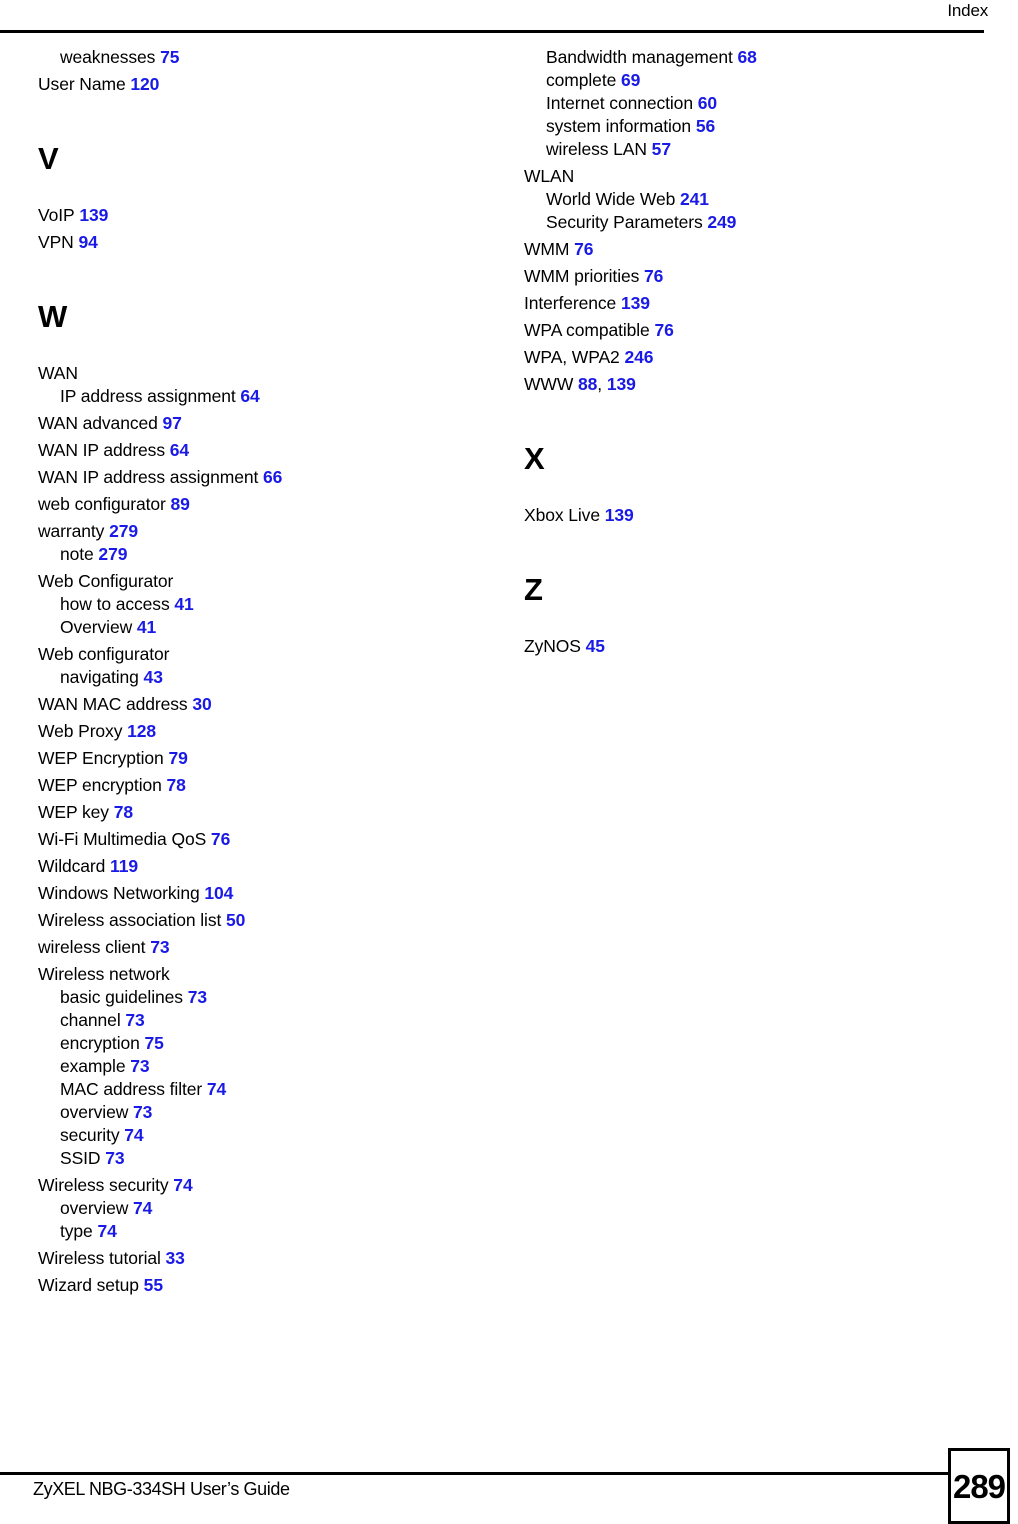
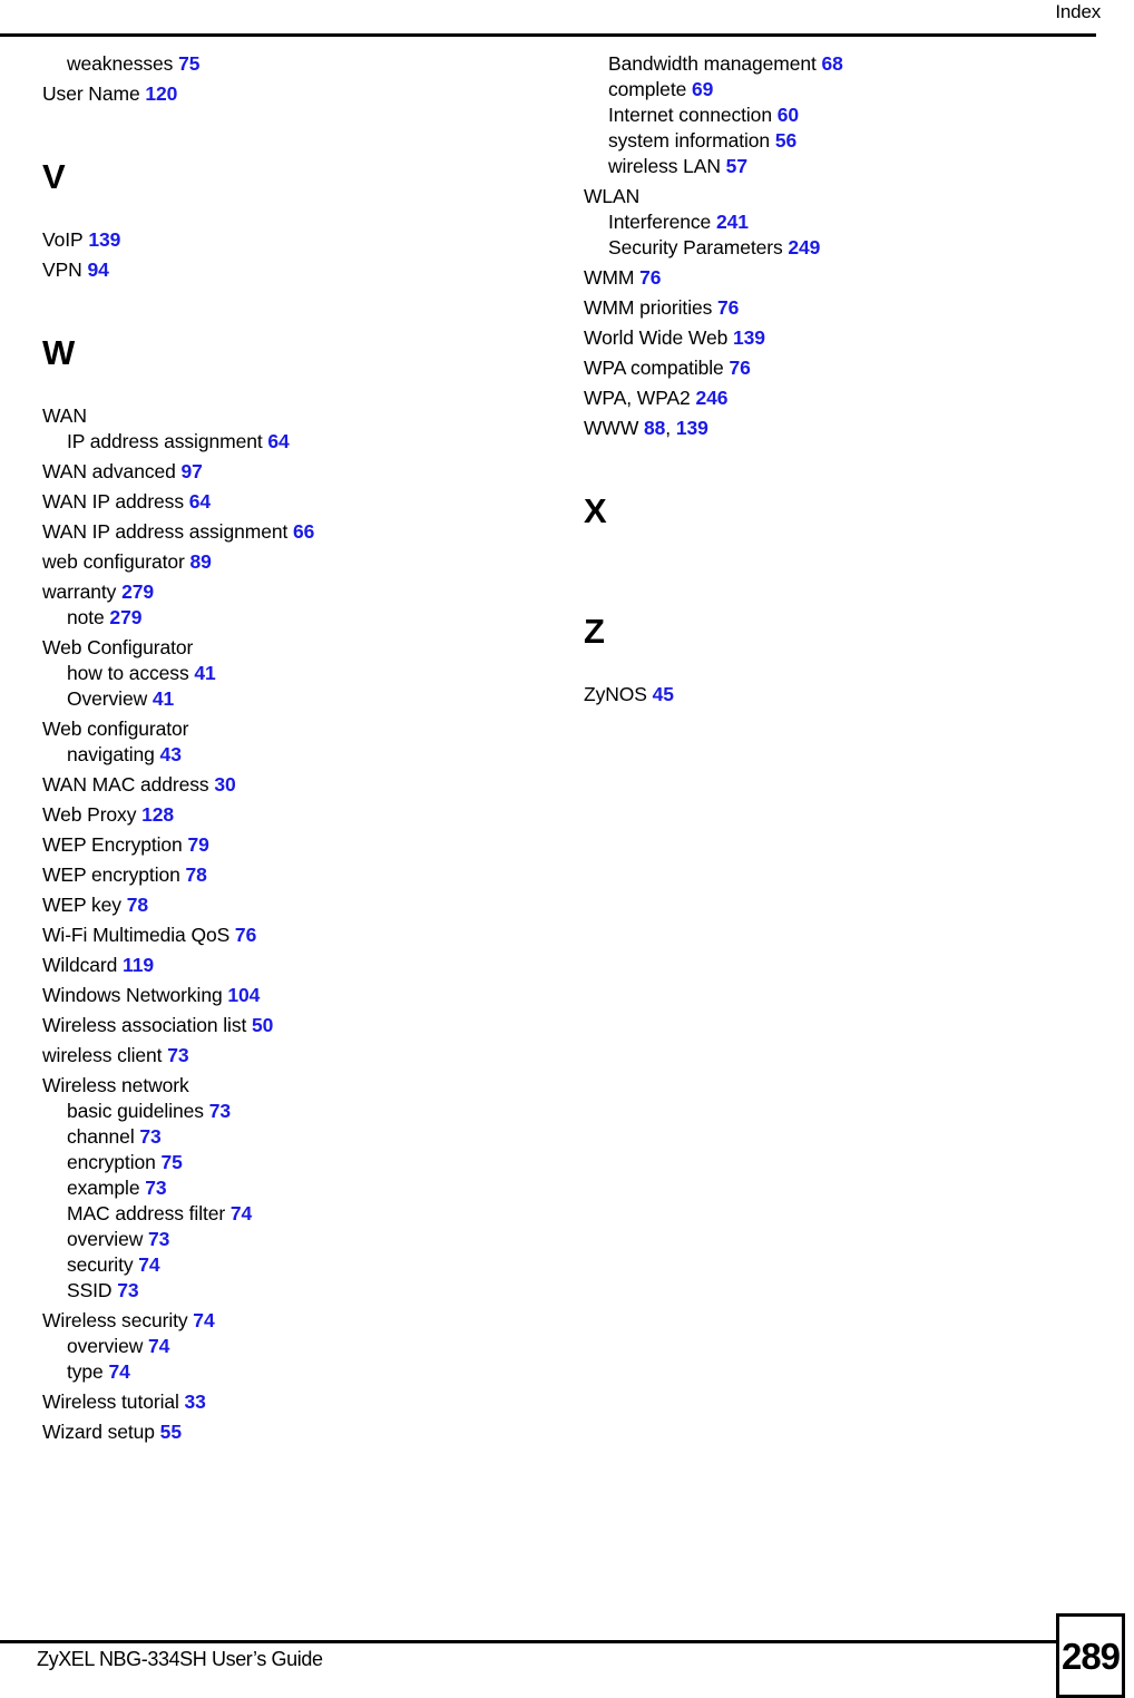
  Index
  weaknesses 75
  User Name 120
  V
  VoIP 139
  VPN 94
  W
  WAN
  IP address assignment 64
  WAN advanced 97
  WAN IP address 64
  WAN IP address assignment 66
  web configurator 89
  warranty 279
  note 279
  Web Configurator
  how to access 41
  Overview 41
  Web configurator
  navigating 43
  WAN MAC address 30
  Web Proxy 128
  WEP Encryption 79
  WEP encryption 78
  WEP key 78
  Wi-Fi Multimedia QoS 76
  Wildcard 119
  Windows Networking 104
  Wireless association list 50
  wireless client 73
  Wireless network
  basic guidelines 73
  channel 73
  encryption 75
  example 73
  MAC address filter 74
  overview 73
  security 74
  SSID 73
  Wireless security 74
  overview 74
  type 74
  Wireless tutorial 33
  Wizard setup 55
  Bandwidth management 68
  complete 69
  Internet connection 60
  system information 56
  wireless LAN 57
  WLAN
- World Wide Web 241
+ Interference 241
  Security Parameters 249
  WMM 76
  WMM priorities 76
- Interference 139
+ World Wide Web 139
  WPA compatible 76
  WPA, WPA2 246
  WWW 88, 139
  X
- Xbox Live 139
  Z
  ZyNOS 45
  ZyXEL NBG-334SH User’s Guide
  289
